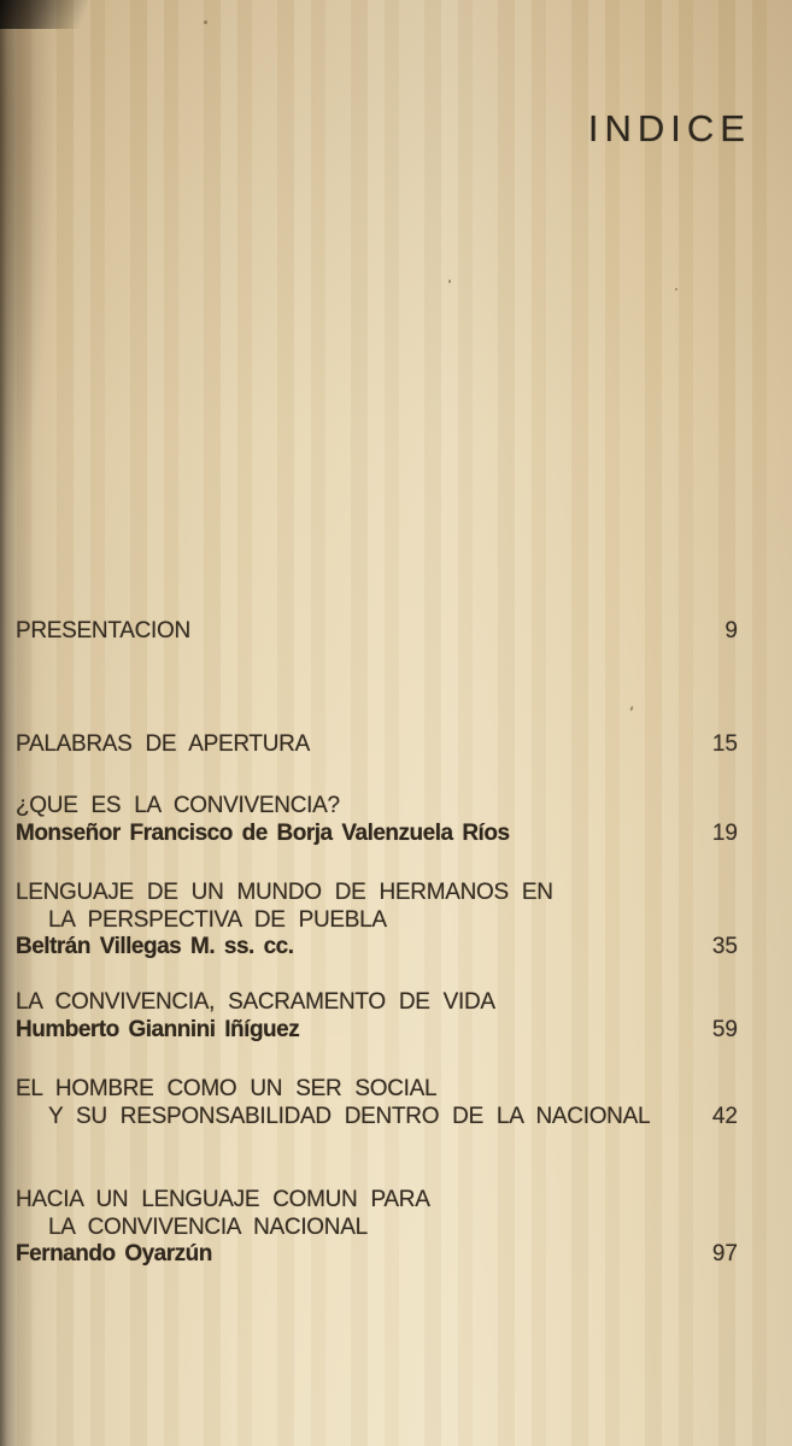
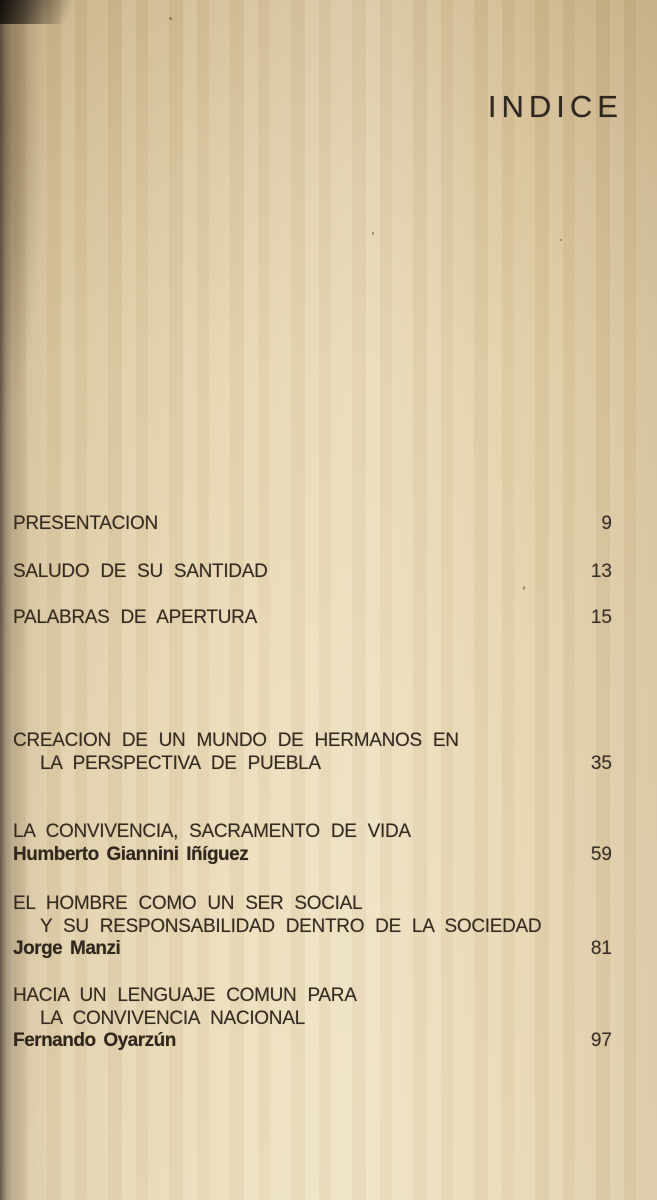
  INDICE
  PRESENTACION
  9
+ SALUDO DE SU SANTIDAD
+ 13
  PALABRAS DE APERTURA
  15
- ¿QUE ES LA CONVIVENCIA?
- Monseñor Francisco de Borja Valenzuela Ríos
- 19
- LENGUAJE DE UN MUNDO DE HERMANOS EN
+ CREACION DE UN MUNDO DE HERMANOS EN
  LA PERSPECTIVA DE PUEBLA
- Beltrán Villegas M. ss. cc.
  35
  LA CONVIVENCIA, SACRAMENTO DE VIDA
  Humberto Giannini Iñíguez
  59
  EL HOMBRE COMO UN SER SOCIAL
- Y SU RESPONSABILIDAD DENTRO DE LA NACIONAL
+ Y SU RESPONSABILIDAD DENTRO DE LA SOCIEDAD
+ Jorge Manzi
- 42
+ 81
  HACIA UN LENGUAJE COMUN PARA
  LA CONVIVENCIA NACIONAL
  Fernando Oyarzún
  97
